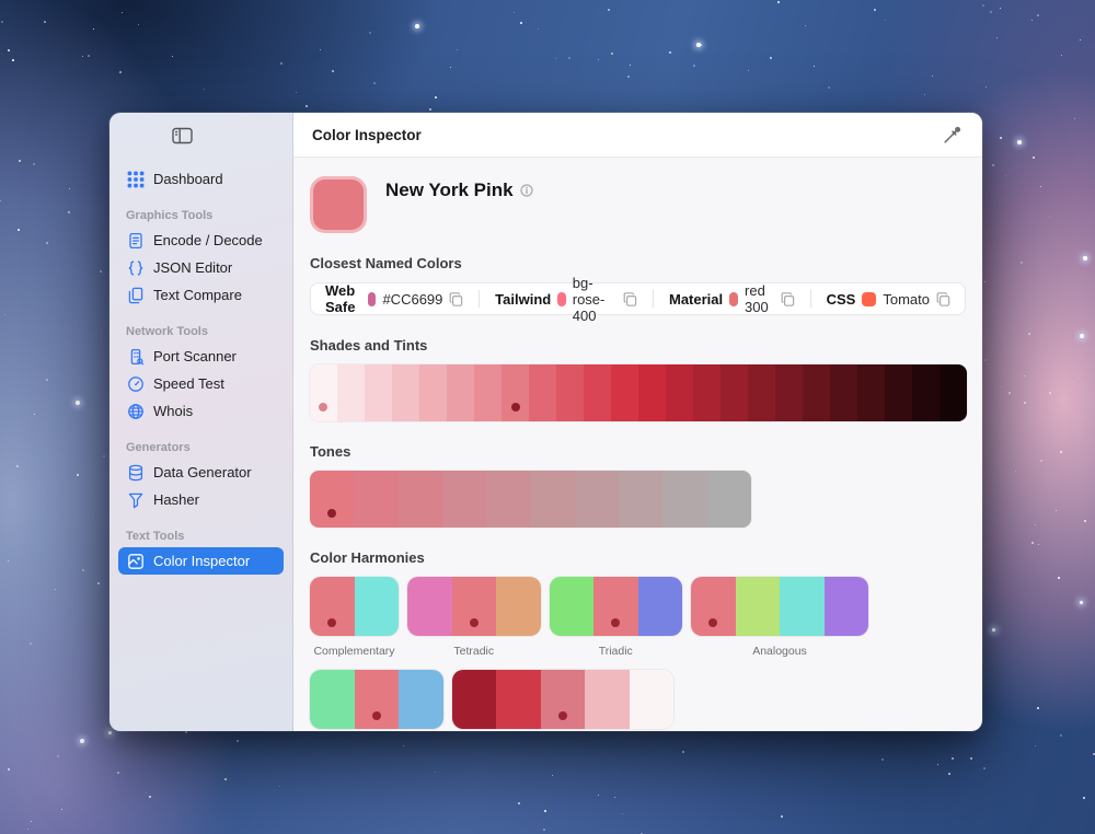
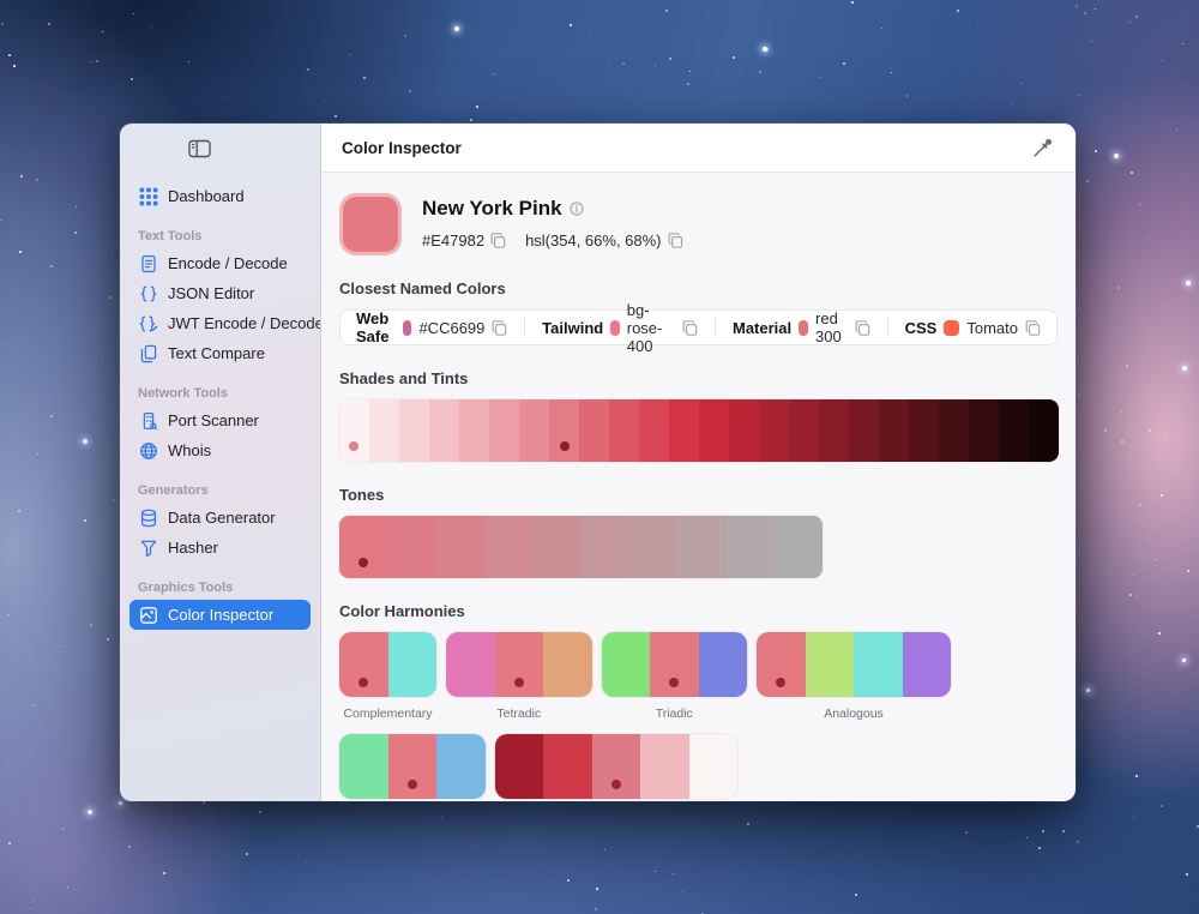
  Dashboard
- Graphics Tools
+ Text Tools
  Encode / Decode
  JSON Editor
+ JWT Encode / Decode
  Text Compare
  Network Tools
  Port Scanner
- Speed Test
  Whois
  Generators
  Data Generator
  Hasher
- Text Tools
+ Graphics Tools
  Color Inspector
  Color Inspector
  New York Pink
+ #E47982
+ hsl(354, 66%, 68%)
  Closest Named Colors
  Web Safe
  #CC6699
  Tailwind
  bg-rose-400
  Material
  red 300
  CSS
  Tomato
  Shades and Tints
  Tones
  Color Harmonies
  Complementary
  Tetradic
  Triadic
  Analogous
